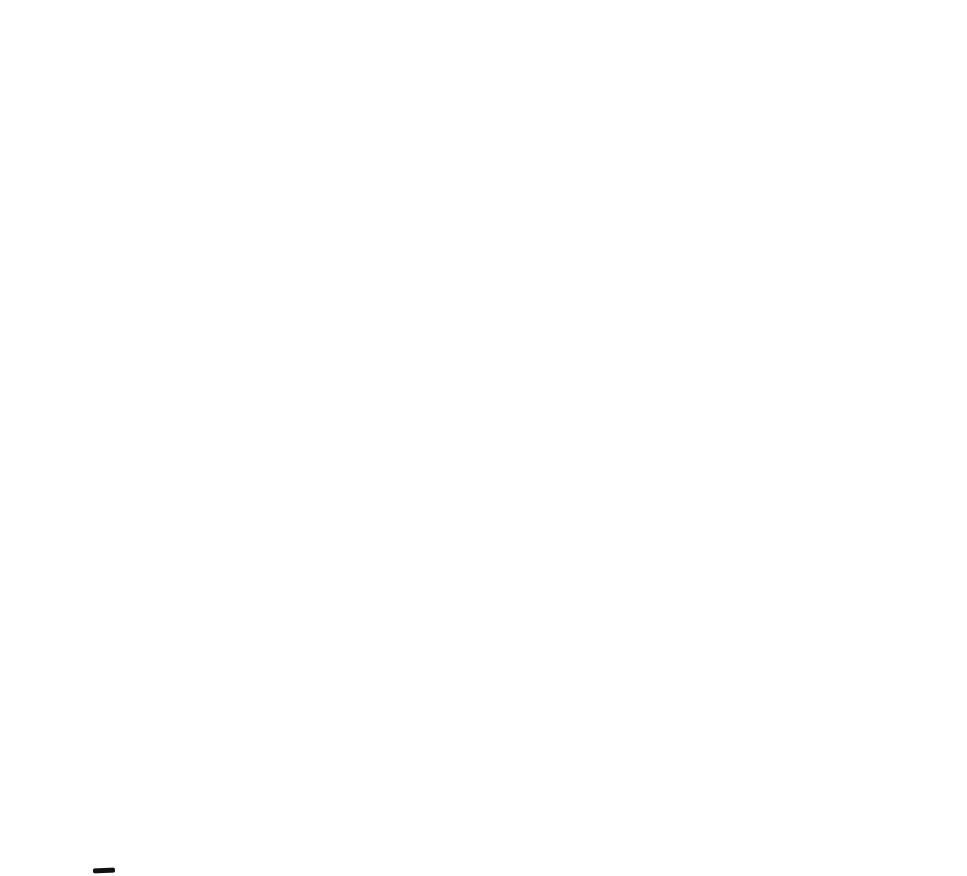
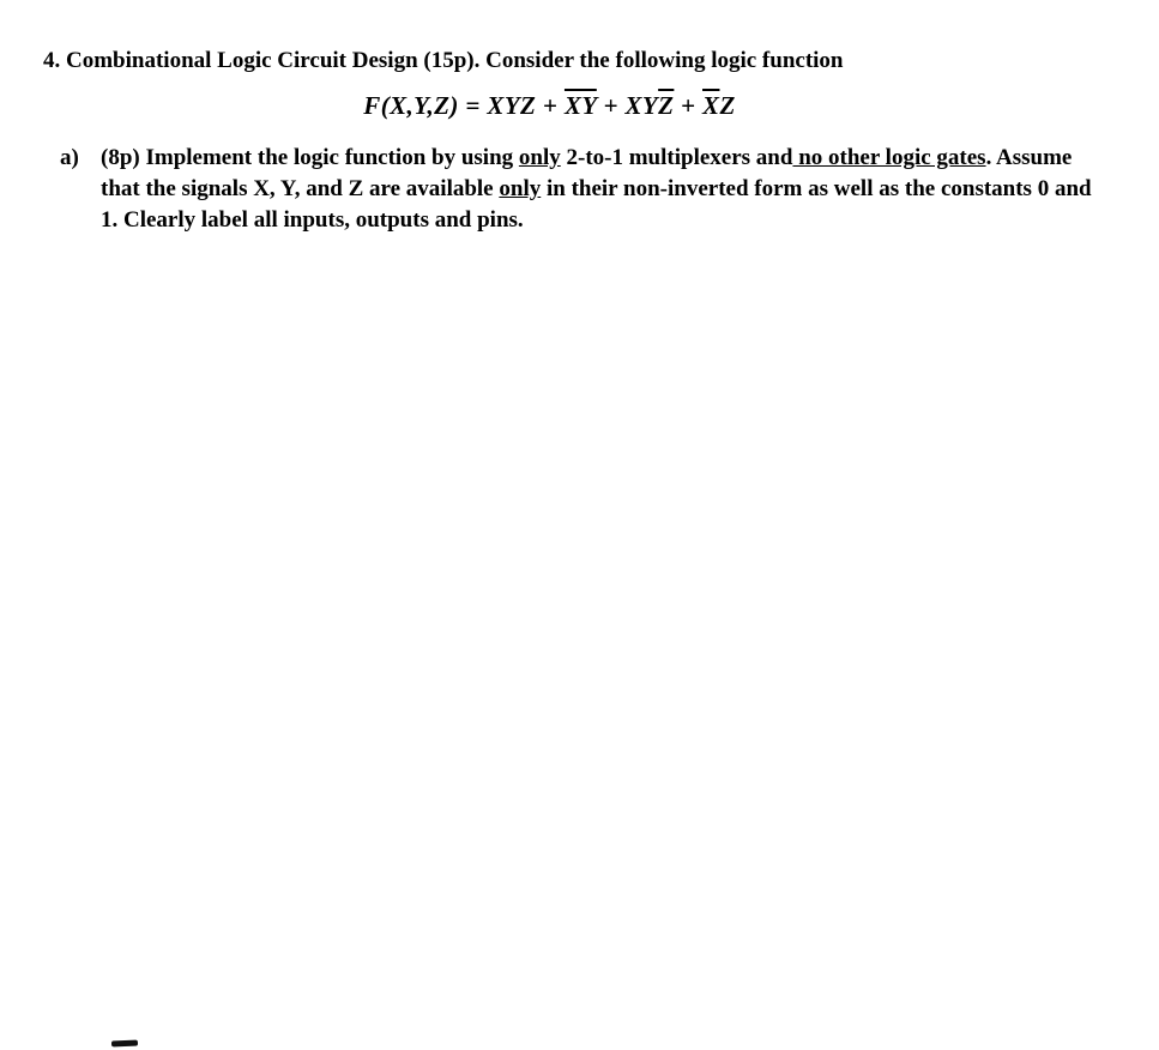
+ 4. Combinational Logic Circuit Design (15p). Consider the following logic function
+ F(X,Y,Z) = XYZ + XY + XYZ + XZ
+ a)
+ (8p) Implement the logic function by using only 2-to-1 multiplexers and no other logic gates. Assume that the signals X, Y, and Z are available only in their non-inverted form as well as the constants 0 and 1. Clearly label all inputs, outputs and pins.
